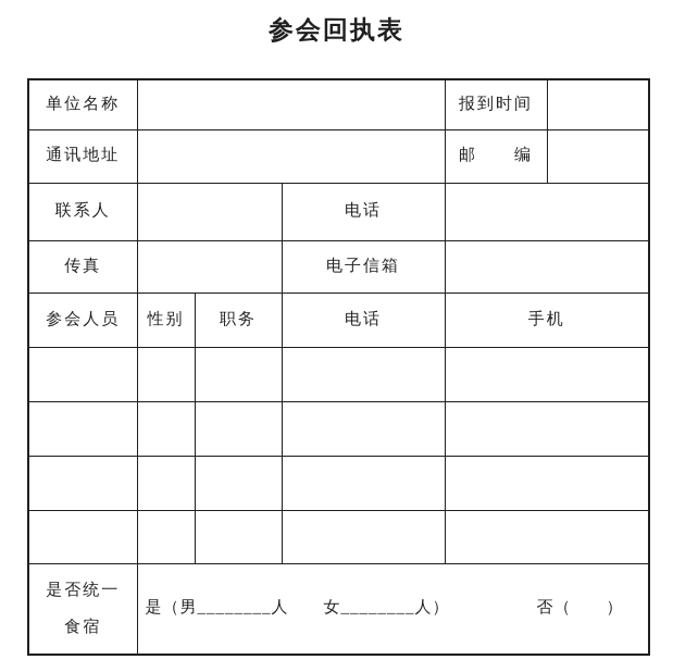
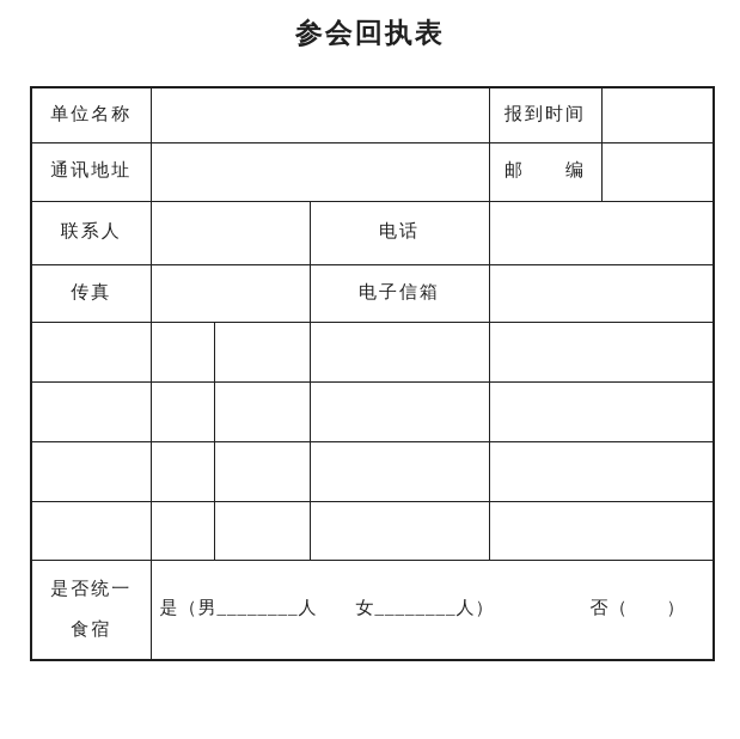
  参会回执表
  单位名称		报到时间
  通讯地址		邮 编
  联系人		电话
  传真		电子信箱
- 参会人员	性别	职务	电话	手机
  是否统一 食宿	是（男________人 女________人） 否（ ）
